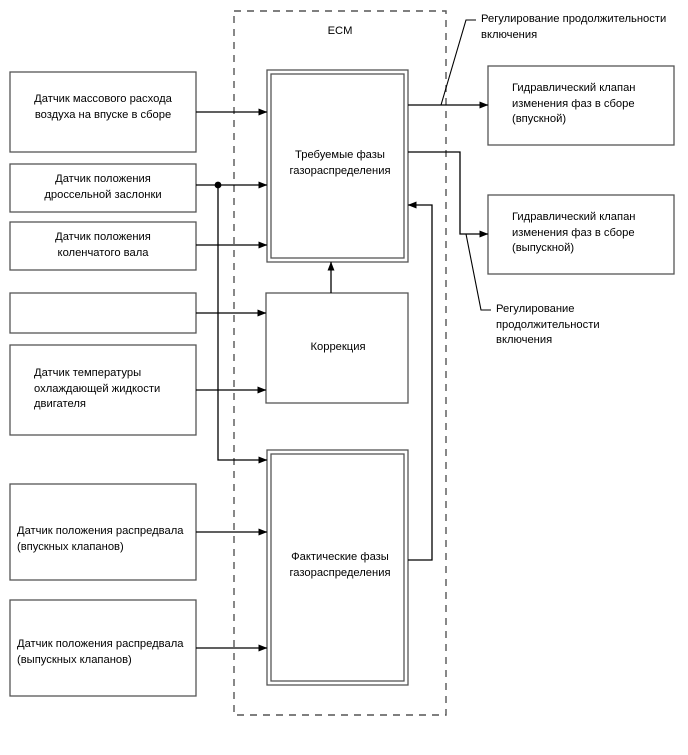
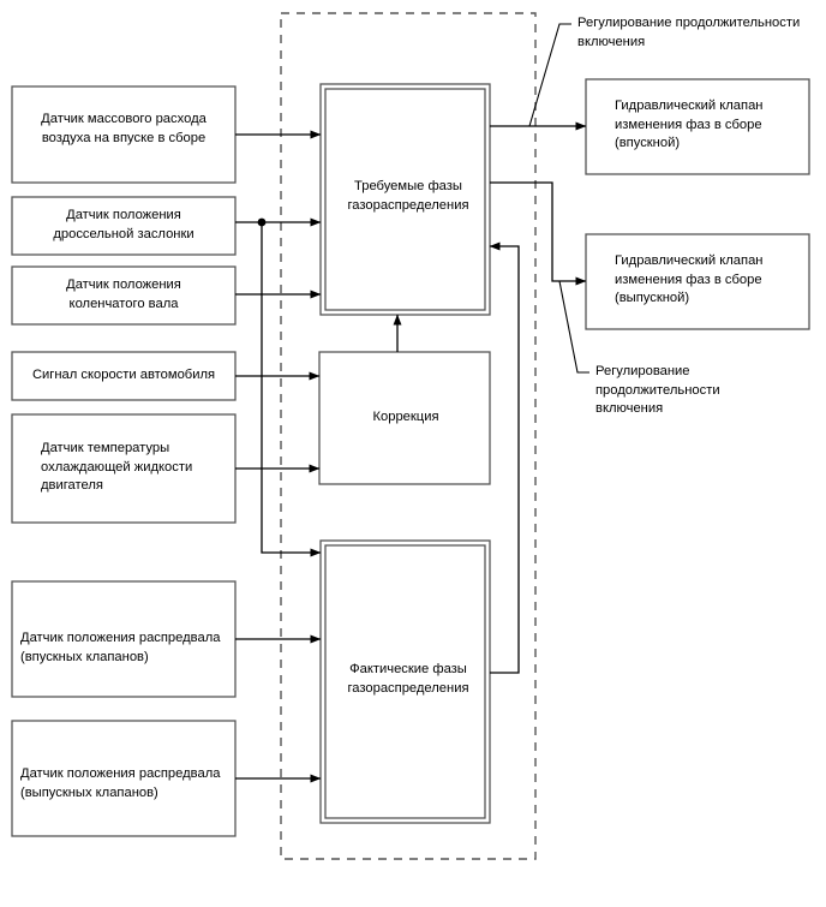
- ECM
  Датчик массового расхода
  воздуха на впуске в сборе
  Датчик положения
  дроссельной заслонки
  Датчик положения
  коленчатого вала
+ Сигнал скорости автомобиля
  Датчик температуры
  охлаждающей жидкости
  двигателя
  Датчик положения распредвала
  (впускных клапанов)
  Датчик положения распредвала
  (выпускных клапанов)
  Требуемые фазы
  газораспределения
  Коррекция
  Фактические фазы
  газораспределения
  Гидравлический клапан
  изменения фаз в сборе
  (впускной)
  Гидравлический клапан
  изменения фаз в сборе
  (выпускной)
  Регулирование продолжительности
  включения
  Регулирование
  продолжительности
  включения
